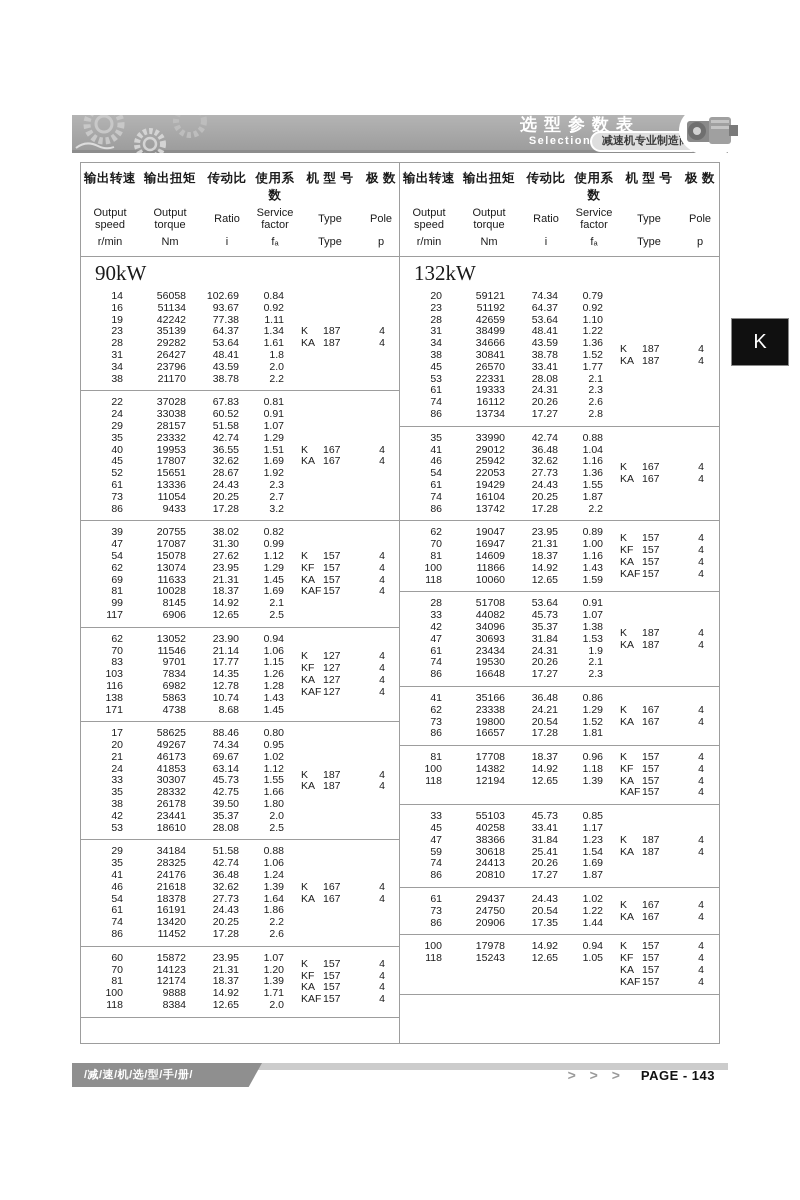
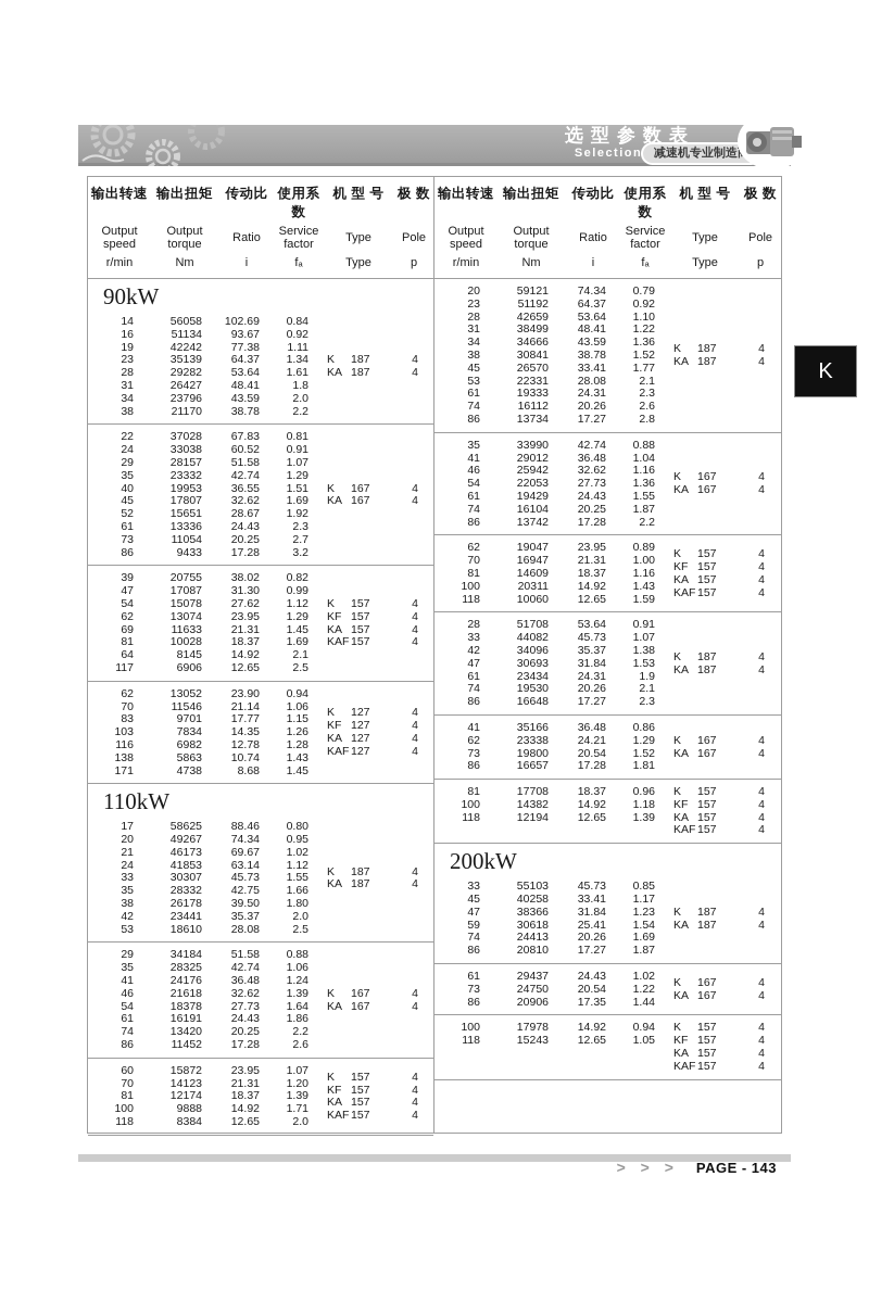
  选型参数表
  减速机专业制造
  K
  输出转速
  输出扭矩
  传动比
  使用系数
  机 型 号
  极 数
  Output speed
  Output torque
  Ratio
  Service factor
  Type
  Pole
  r/min
  Nm
  i
  fₐ
  Type
  p
  90kW
  14
  56058
  102.69
  0.84
  16
  51134
  93.67
  0.92
  19
  42242
  77.38
  1.11
  23
  35139
  64.37
  1.34
  28
  29282
  53.64
  1.61
  31
  26427
  48.41
  1.8
  34
  23796
  43.59
  2.0
  38
  21170
  38.78
  2.2
  K 187
  4
  KA 187
  4
  22
  37028
  67.83
  0.81
  24
  33038
  60.52
  0.91
  29
  28157
  51.58
  1.07
  35
  23332
  42.74
  1.29
  40
  19953
  36.55
  1.51
  45
  17807
  32.62
  1.69
  52
  15651
  28.67
  1.92
  61
  13336
  24.43
  2.3
  73
  11054
  20.25
  2.7
  86
  9433
  17.28
  3.2
  K 167
  4
  KA 167
  4
  39
  20755
  38.02
  0.82
  47
  17087
  31.30
  0.99
  54
  15078
  27.62
  1.12
  62
  13074
  23.95
  1.29
  69
  11633
  21.31
  1.45
  81
  10028
  18.37
  1.69
- 99
+ 64
  8145
  14.92
  2.1
  117
  6906
  12.65
  2.5
  K 157
  4
  KF 157
  4
  KA 157
  4
  KAF 157
  4
  62
  13052
  23.90
  0.94
  70
  11546
  21.14
  1.06
  83
  9701
  17.77
  1.15
  103
  7834
  14.35
  1.26
  116
  6982
  12.78
  1.28
  138
  5863
  10.74
  1.43
  171
  4738
  8.68
  1.45
  K 127
  4
  KF 127
  4
  KA 127
  4
  KAF 127
  4
+ 110kW
  17
  58625
  88.46
  0.80
  20
  49267
  74.34
  0.95
  21
  46173
  69.67
  1.02
  24
  41853
  63.14
  1.12
  33
  30307
  45.73
  1.55
  35
  28332
  42.75
  1.66
  38
  26178
  39.50
  1.80
  42
  23441
  35.37
  2.0
  53
  18610
  28.08
  2.5
  K 187
  4
  KA 187
  4
  29
  34184
  51.58
  0.88
  35
  28325
  42.74
  1.06
  41
  24176
  36.48
  1.24
  46
  21618
  32.62
  1.39
  54
  18378
  27.73
  1.64
  61
  16191
  24.43
  1.86
  74
  13420
  20.25
  2.2
  86
  11452
  17.28
  2.6
  K 167
  4
  KA 167
  4
  60
  15872
  23.95
  1.07
  70
  14123
  21.31
  1.20
  81
  12174
  18.37
  1.39
  100
  9888
  14.92
  1.71
  118
  8384
  12.65
  2.0
  K 157
  4
  KF 157
  4
  KA 157
  4
  KAF 157
  4
  输出转速
  输出扭矩
  传动比
  使用系数
  机 型 号
  极 数
  Output speed
  Output torque
  Ratio
  Service factor
  Type
  Pole
  r/min
  Nm
  i
  fₐ
  Type
  p
- 132kW
  20
  59121
  74.34
  0.79
  23
  51192
  64.37
  0.92
  28
  42659
  53.64
  1.10
  31
  38499
  48.41
  1.22
  34
  34666
  43.59
  1.36
  38
  30841
  38.78
  1.52
  45
  26570
  33.41
  1.77
  53
  22331
  28.08
  2.1
  61
  19333
  24.31
  2.3
  74
  16112
  20.26
  2.6
  86
  13734
  17.27
  2.8
  K 187
  4
  KA 187
  4
  35
  33990
  42.74
  0.88
  41
  29012
  36.48
  1.04
  46
  25942
  32.62
  1.16
  54
  22053
  27.73
  1.36
  61
  19429
  24.43
  1.55
  74
  16104
  20.25
  1.87
  86
  13742
  17.28
  2.2
  K 167
  4
  KA 167
  4
  62
  19047
  23.95
  0.89
  70
  16947
  21.31
  1.00
  81
  14609
  18.37
  1.16
  100
- 11866
+ 20311
  14.92
  1.43
  118
  10060
  12.65
  1.59
  K 157
  4
  KF 157
  4
  KA 157
  4
  KAF 157
  4
  28
  51708
  53.64
  0.91
  33
  44082
  45.73
  1.07
  42
  34096
  35.37
  1.38
  47
  30693
  31.84
  1.53
  61
  23434
  24.31
  1.9
  74
  19530
  20.26
  2.1
  86
  16648
  17.27
  2.3
  K 187
  4
  KA 187
  4
  41
  35166
  36.48
  0.86
  62
  23338
  24.21
  1.29
  73
  19800
  20.54
  1.52
  86
  16657
  17.28
  1.81
  K 167
  4
  KA 167
  4
  81
  17708
  18.37
  0.96
  100
  14382
  14.92
  1.18
  118
  12194
  12.65
  1.39
  K 157
  4
  KF 157
  4
  KA 157
  4
  KAF 157
  4
+ 200kW
  33
  55103
  45.73
  0.85
  45
  40258
  33.41
  1.17
  47
  38366
  31.84
  1.23
  59
  30618
  25.41
  1.54
  74
  24413
  20.26
  1.69
  86
  20810
  17.27
  1.87
  K 187
  4
  KA 187
  4
  61
  29437
  24.43
  1.02
  73
  24750
  20.54
  1.22
  86
  20906
  17.35
  1.44
  K 167
  4
  KA 167
  4
  100
  17978
  14.92
  0.94
  118
  15243
  12.65
  1.05
  K 157
  4
  KF 157
  4
  KA 157
  4
  KAF 157
  4
- /减/速/机/选/型/手/册/
  > > >
  PAGE - 143
